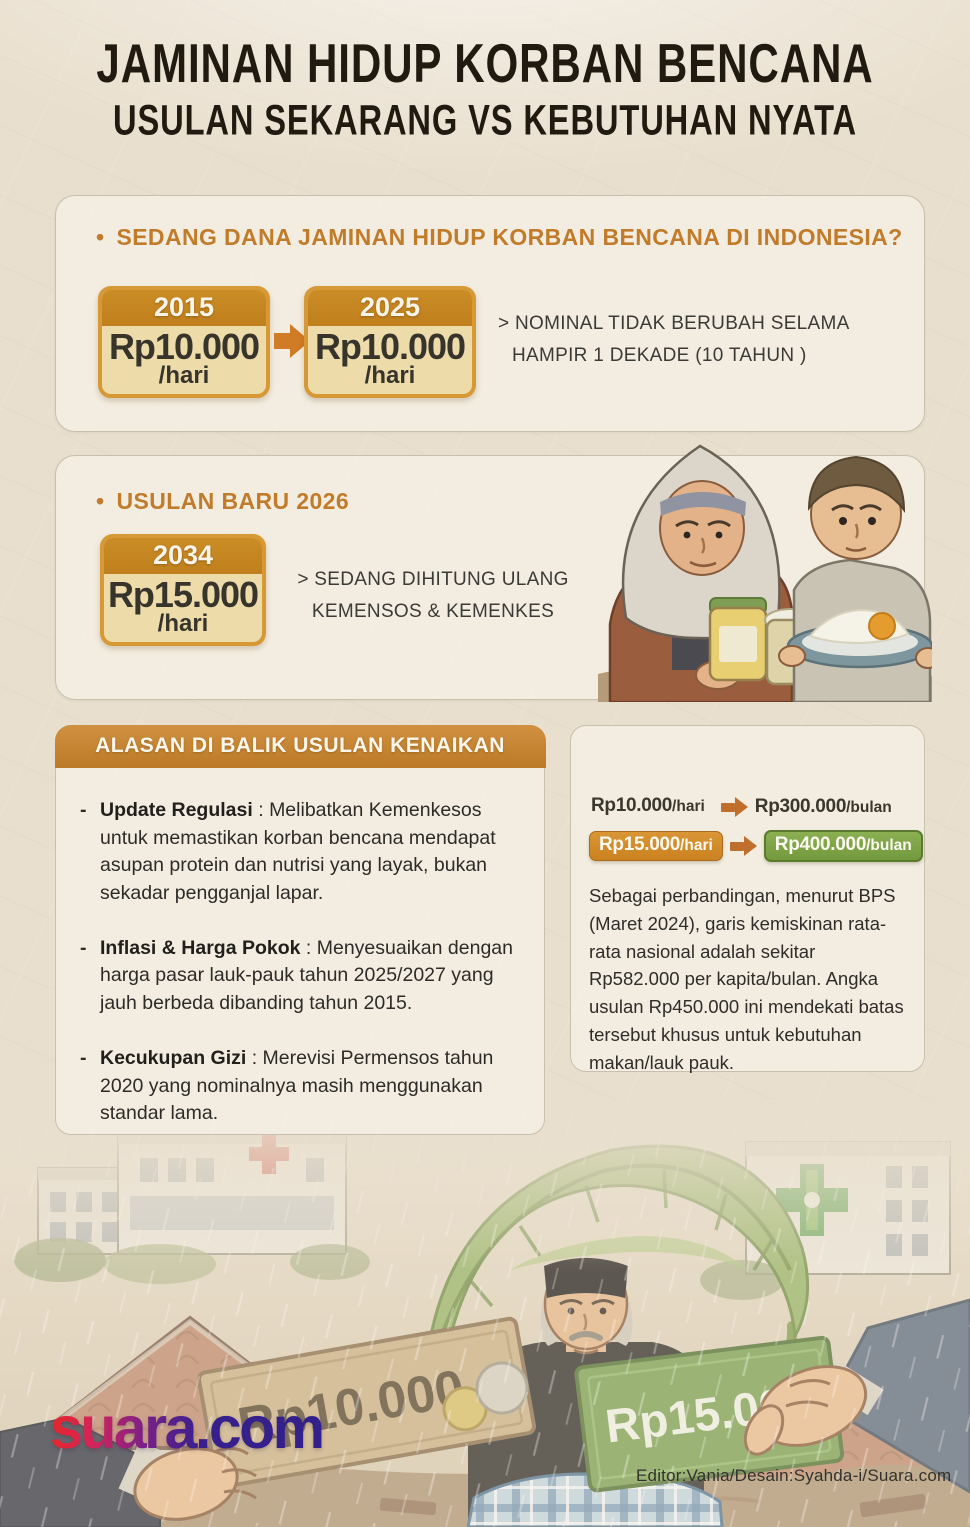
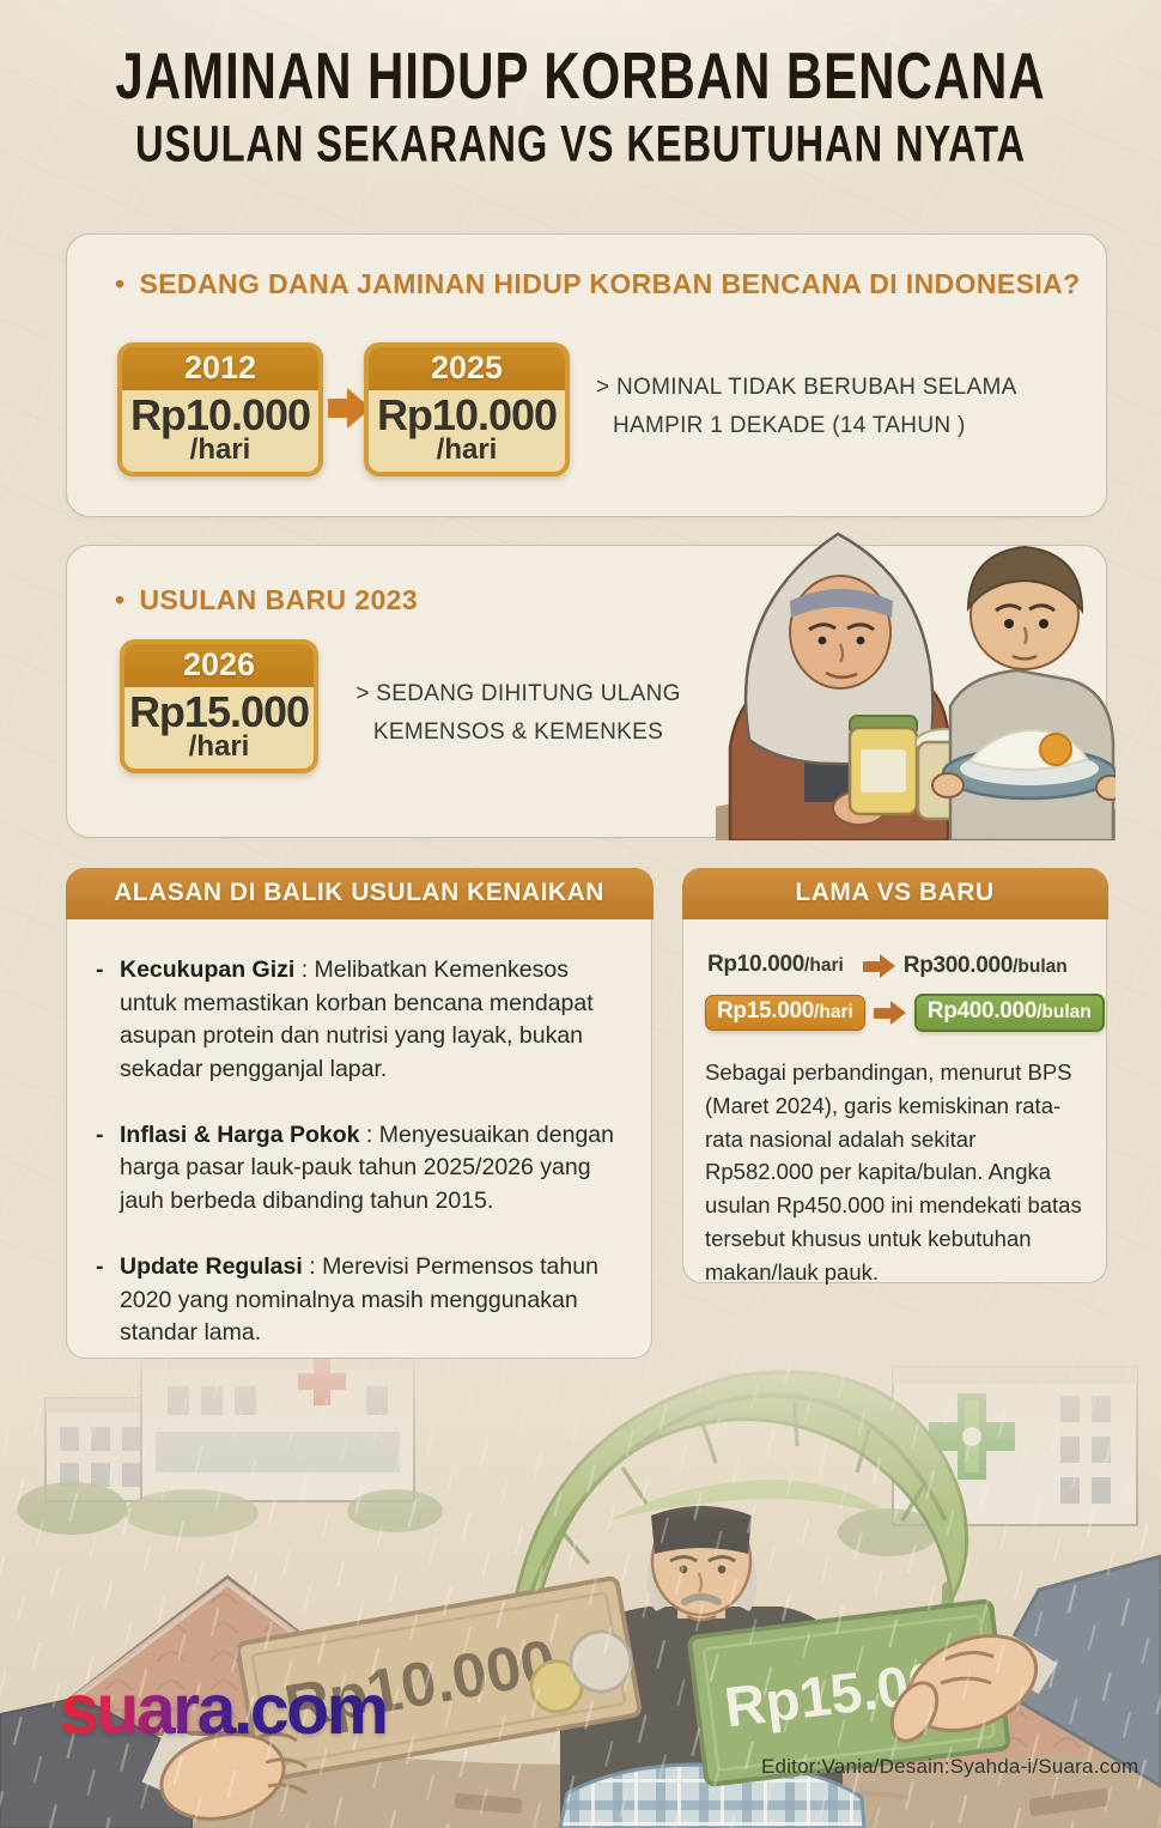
  JAMINAN HIDUP KORBAN BENCANA
  USULAN SEKARANG VS KEBUTUHAN NYATA
  • SEDANG DANA JAMINAN HIDUP KORBAN BENCANA DI INDONESIA?
- 2015
+ 2012
  Rp10.000
  /hari
  2025
  Rp10.000
  /hari
  > NOMINAL TIDAK BERUBAH SELAMA
- HAMPIR 1 DEKADE (10 TAHUN )
+ HAMPIR 1 DEKADE (14 TAHUN )
- • USULAN BARU 2026
+ • USULAN BARU 2023
- 2034
+ 2026
  Rp15.000
  /hari
  > SEDANG DIHITUNG ULANG
  KEMENSOS & KEMENKES
  ALASAN DI BALIK USULAN KENAIKAN
  -
- Update Regulasi : Melibatkan Kemenkesos untuk memastikan korban bencana mendapat asupan protein dan nutrisi yang layak, bukan sekadar pengganjal lapar.
+ Kecukupan Gizi : Melibatkan Kemenkesos untuk memastikan korban bencana mendapat asupan protein dan nutrisi yang layak, bukan sekadar pengganjal lapar.
  -
- Inflasi & Harga Pokok : Menyesuaikan dengan harga pasar lauk-pauk tahun 2025/2027 yang jauh berbeda dibanding tahun 2015.
+ Inflasi & Harga Pokok : Menyesuaikan dengan harga pasar lauk-pauk tahun 2025/2026 yang jauh berbeda dibanding tahun 2015.
  -
- Kecukupan Gizi : Merevisi Permensos tahun 2020 yang nominalnya masih menggunakan standar lama.
+ Update Regulasi : Merevisi Permensos tahun 2020 yang nominalnya masih menggunakan standar lama.
+ LAMA VS BARU
  Rp10.000/hari
  Rp300.000/bulan
  Rp15.000
  /hari
  Rp400.000
  /bulan
  Sebagai perbandingan, menurut BPS (Maret 2024), garis kemiskinan rata-rata nasional adalah sekitar Rp582.000 per kapita/bulan. Angka usulan Rp450.000 ini mendekati batas tersebut khusus untuk kebutuhan makan/lauk pauk.
  suara.com
  Editor:Vania/Desain:Syahda-i/Suara.com
